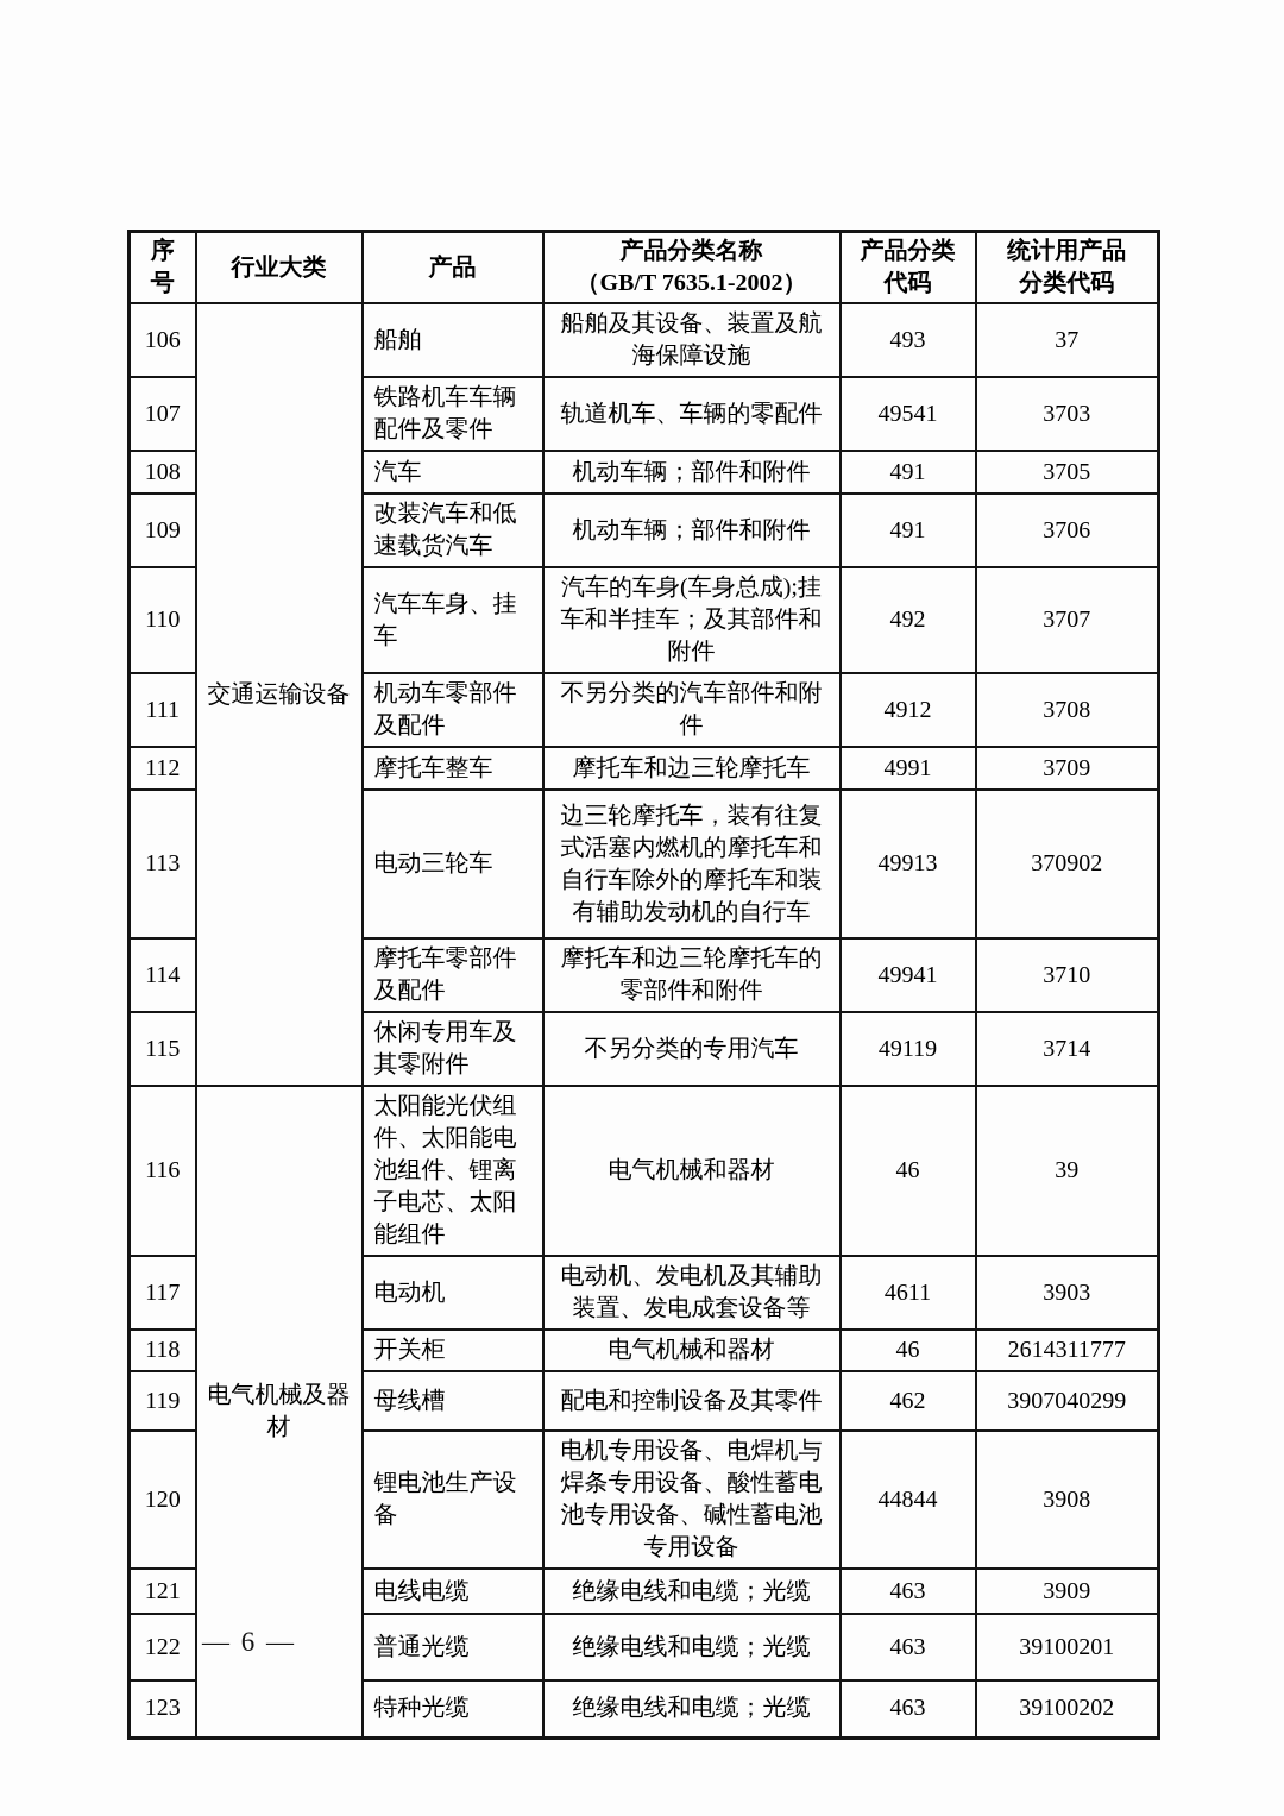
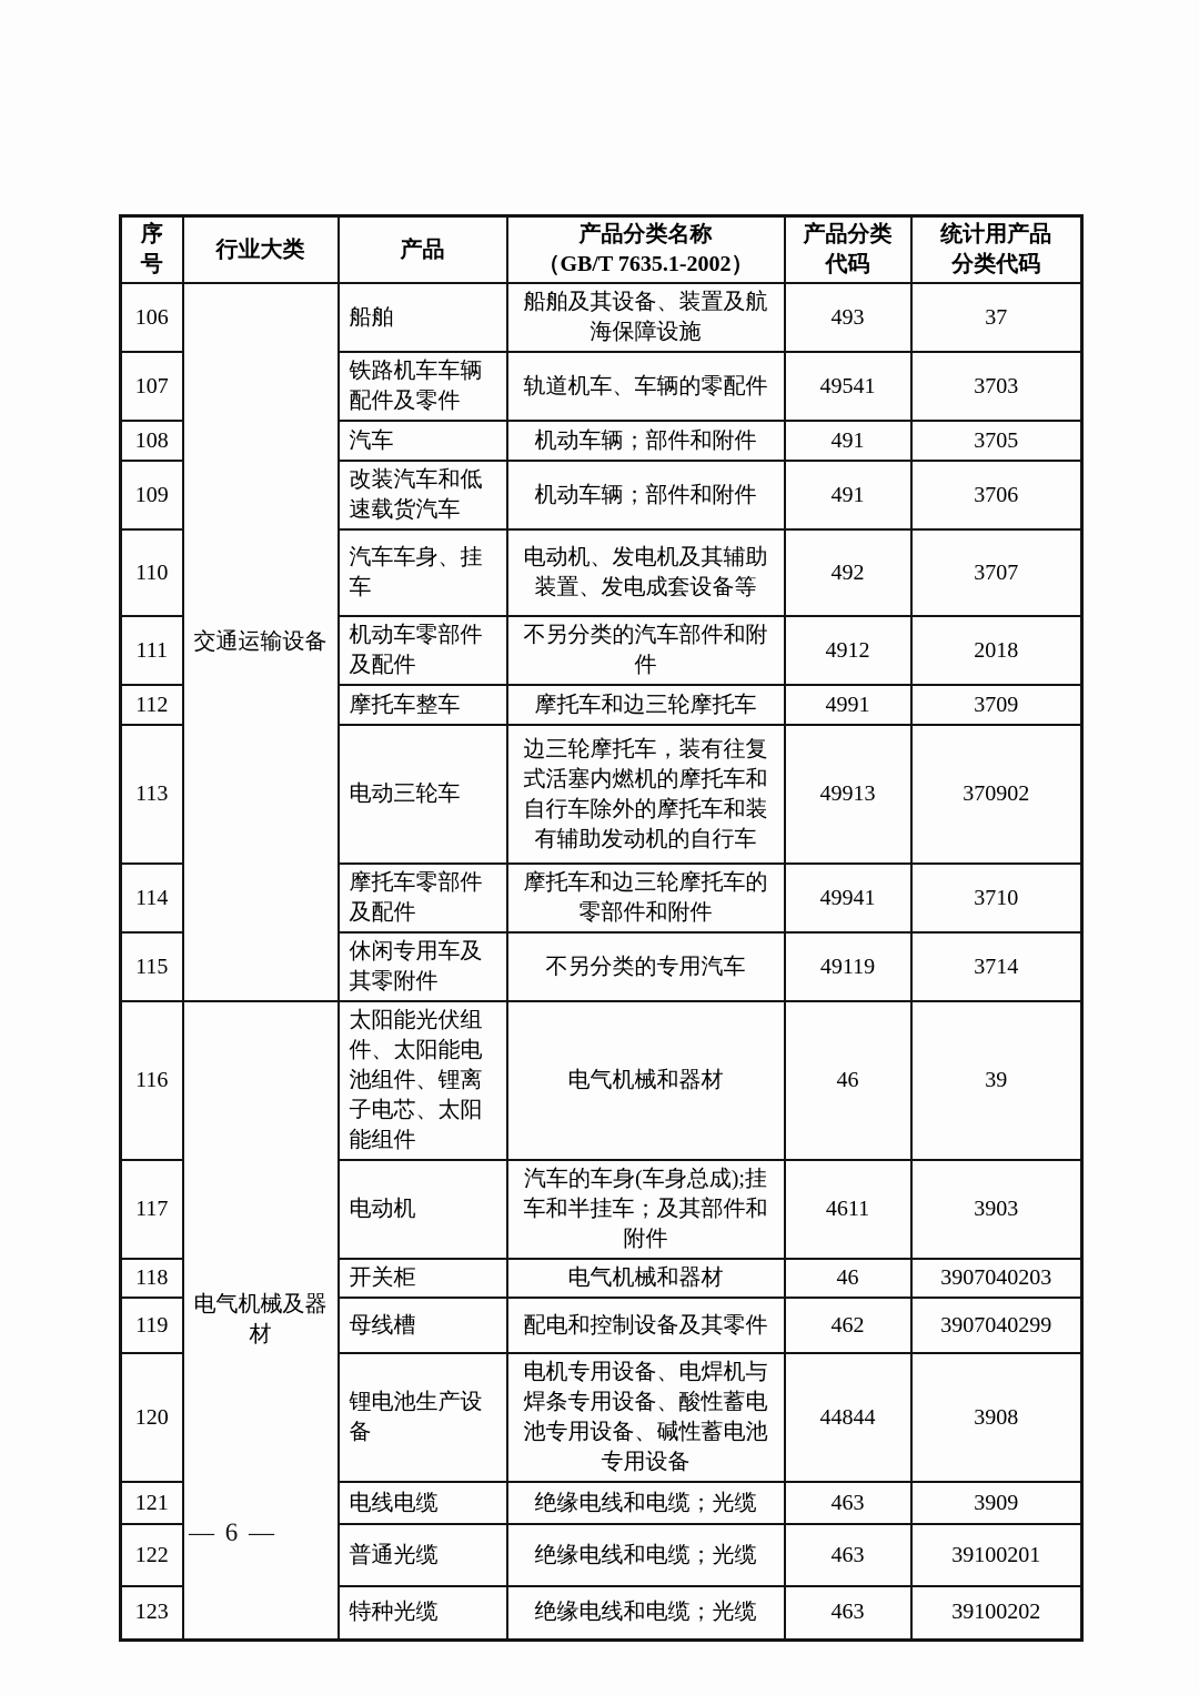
  序 号	行业大类	产品	产品分类名称 （GB/T 7635.1-2002）	产品分类 代码	统计用产品 分类代码
  106	交通运输设备	船舶	船舶及其设备、装置及航海保障设施	493	37
  107	铁路机车车辆配件及零件	轨道机车、车辆的零配件	49541	3703
  108	汽车	机动车辆；部件和附件	491	3705
  109	改装汽车和低速载货汽车	机动车辆；部件和附件	491	3706
- 110	汽车车身、挂车	汽车的车身(车身总成);挂车和半挂车；及其部件和附件	492	3707
+ 110	汽车车身、挂车	电动机、发电机及其辅助装置、发电成套设备等	492	3707
- 111	机动车零部件及配件	不另分类的汽车部件和附件	4912	3708
+ 111	机动车零部件及配件	不另分类的汽车部件和附件	4912	2018
  112	摩托车整车	摩托车和边三轮摩托车	4991	3709
  113	电动三轮车	边三轮摩托车，装有往复式活塞内燃机的摩托车和自行车除外的摩托车和装有辅助发动机的自行车	49913	370902
  114	摩托车零部件及配件	摩托车和边三轮摩托车的零部件和附件	49941	3710
  115	休闲专用车及其零附件	不另分类的专用汽车	49119	3714
  116	电气机械及器材	太阳能光伏组件、太阳能电池组件、锂离子电芯、太阳能组件	电气机械和器材	46	39
- 117	电动机	电动机、发电机及其辅助装置、发电成套设备等	4611	3903
+ 117	电动机	汽车的车身(车身总成);挂车和半挂车；及其部件和附件	4611	3903
- 118	开关柜	电气机械和器材	46	2614311777
+ 118	开关柜	电气机械和器材	46	3907040203
  119	母线槽	配电和控制设备及其零件	462	3907040299
  120	锂电池生产设备	电机专用设备、电焊机与焊条专用设备、酸性蓄电池专用设备、碱性蓄电池专用设备	44844	3908
  121	电线电缆	绝缘电线和电缆；光缆	463	3909
  122	普通光缆	绝缘电线和电缆；光缆	463	39100201
  123	特种光缆	绝缘电线和电缆；光缆	463	39100202
  — 6 —
